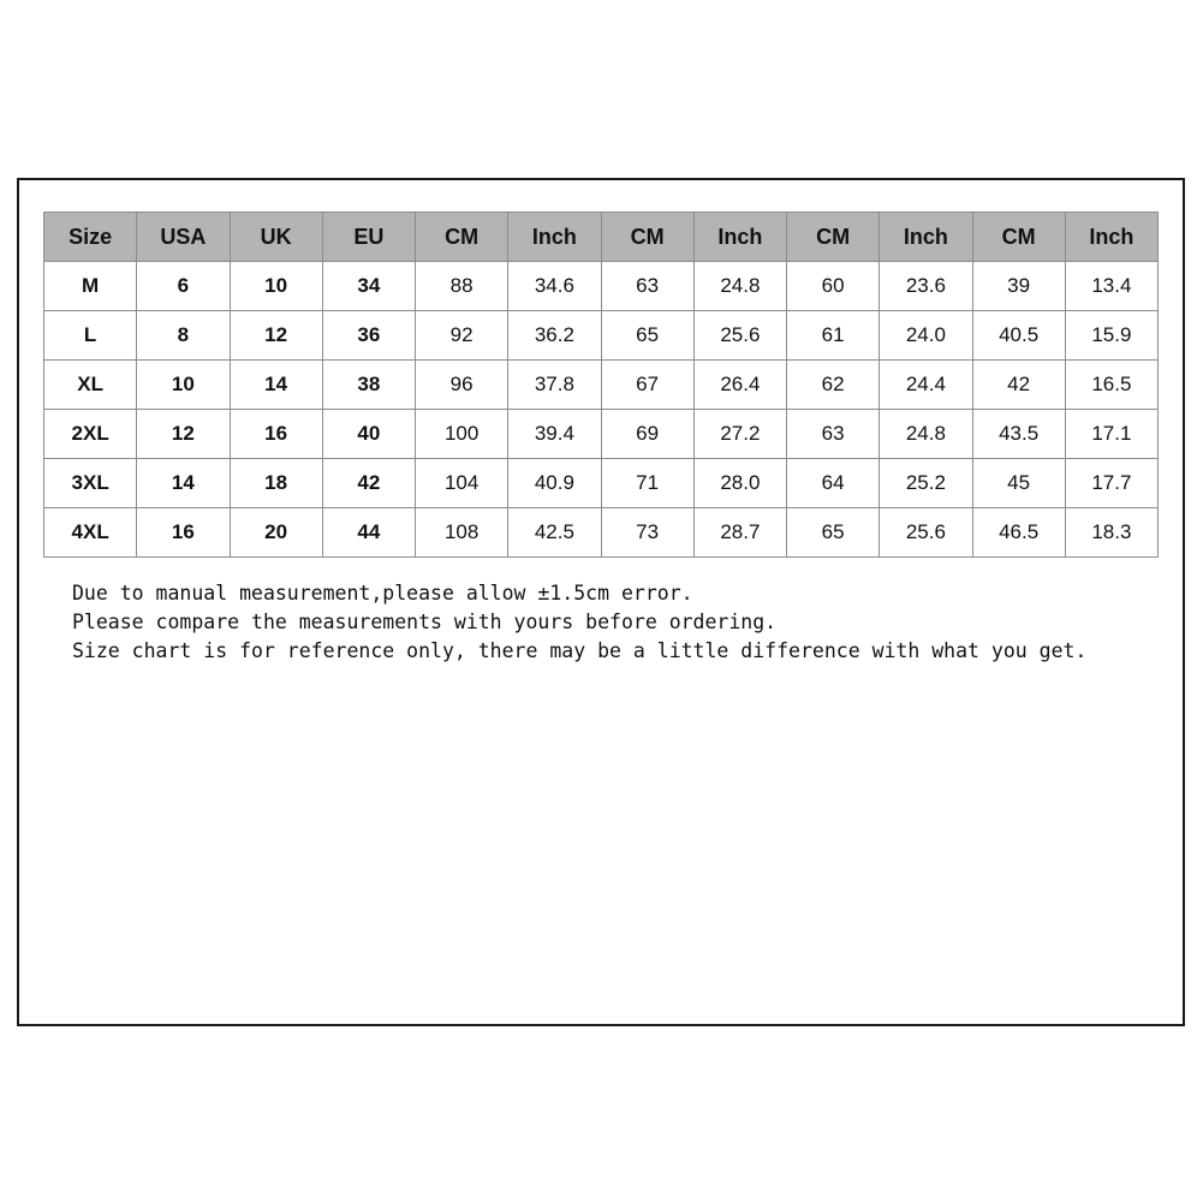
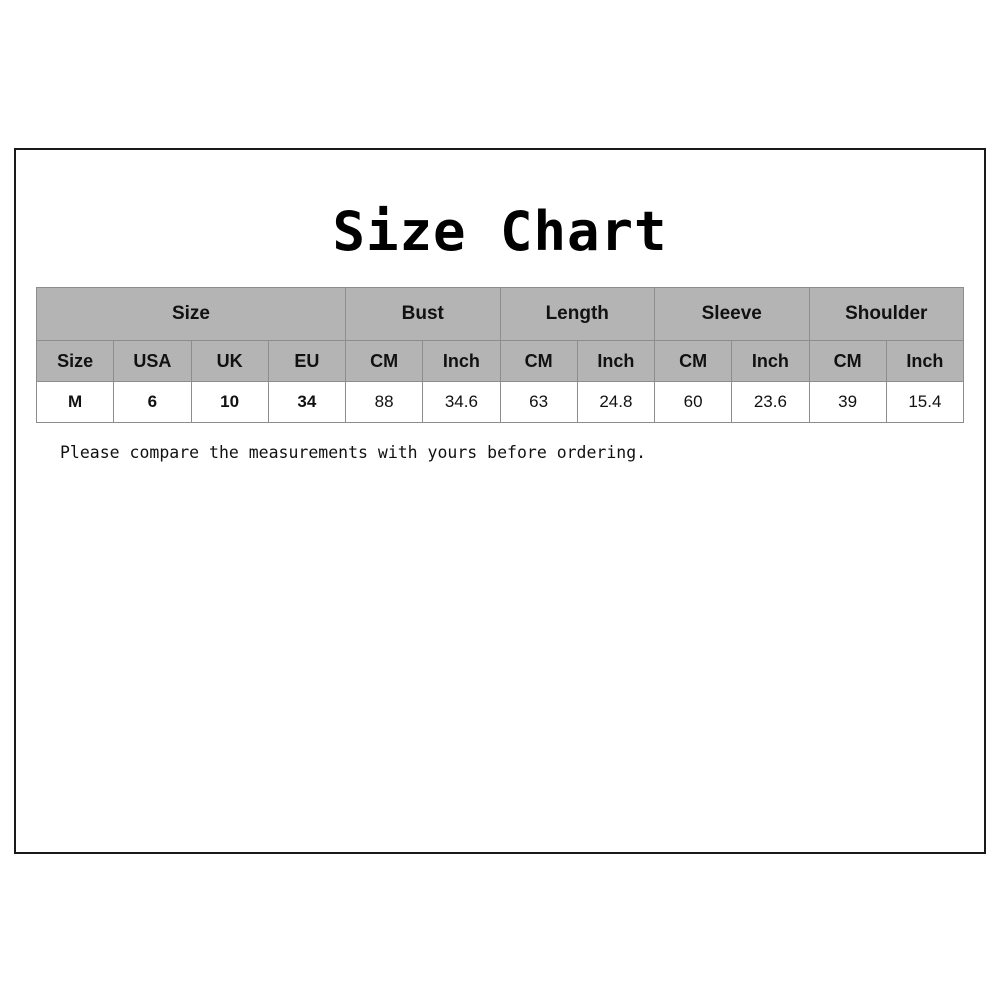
+ Size Chart
+ Size	Bust	Length	Sleeve	Shoulder
  Size	USA	UK	EU	CM	Inch	CM	Inch	CM	Inch	CM	Inch
- M	6	10	34	88	34.6	63	24.8	60	23.6	39	13.4
+ M	6	10	34	88	34.6	63	24.8	60	23.6	39	15.4
- L	8	12	36	92	36.2	65	25.6	61	24.0	40.5	15.9
- XL	10	14	38	96	37.8	67	26.4	62	24.4	42	16.5
- 2XL	12	16	40	100	39.4	69	27.2	63	24.8	43.5	17.1
- 3XL	14	18	42	104	40.9	71	28.0	64	25.2	45	17.7
- 4XL	16	20	44	108	42.5	73	28.7	65	25.6	46.5	18.3
- Due to manual measurement,please allow ±1.5cm error.
  Please compare the measurements with yours before ordering.
- Size chart is for reference only, there may be a little difference with what you get.
